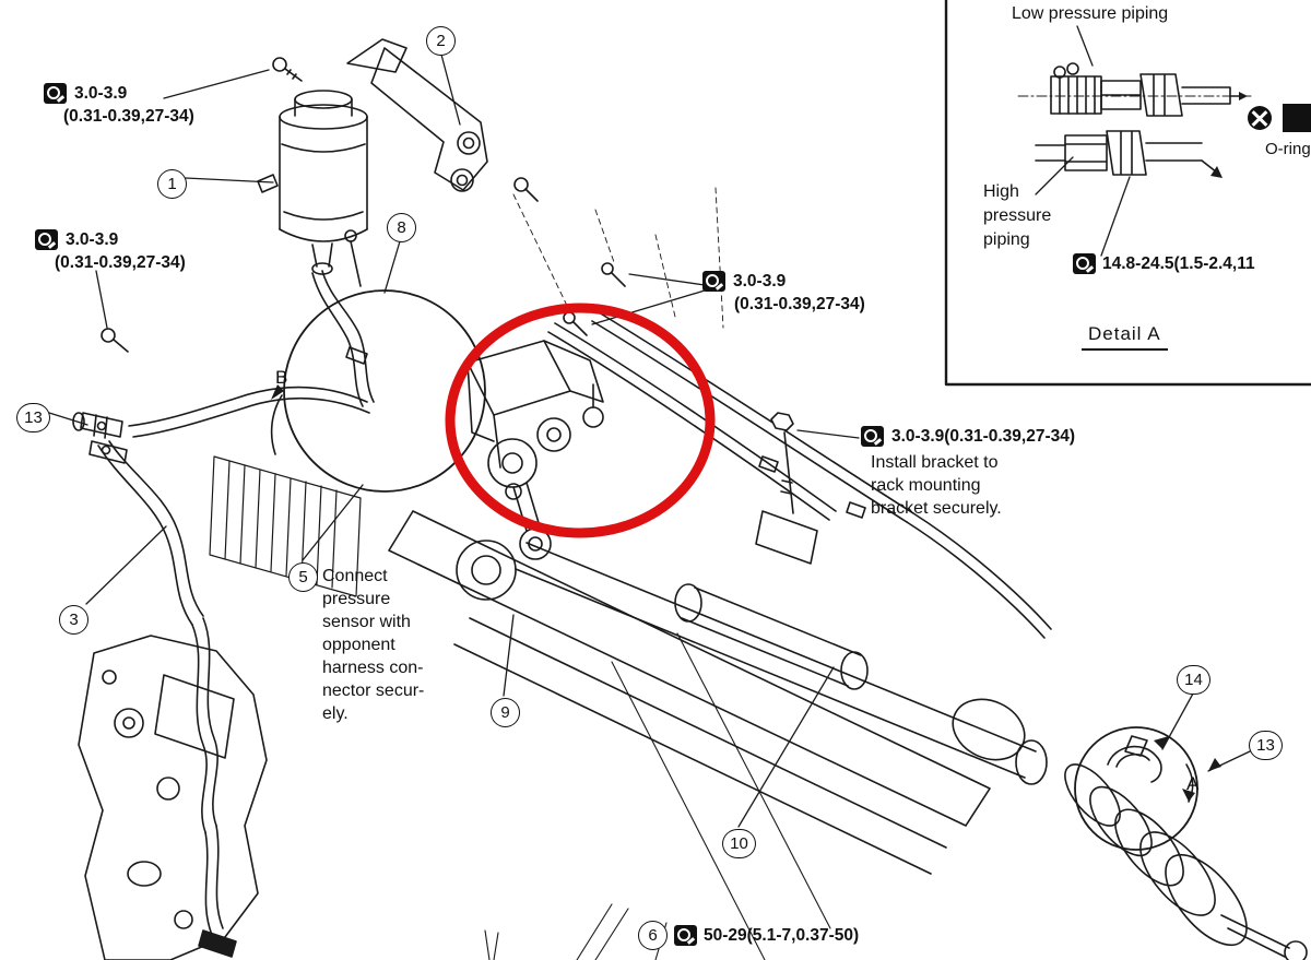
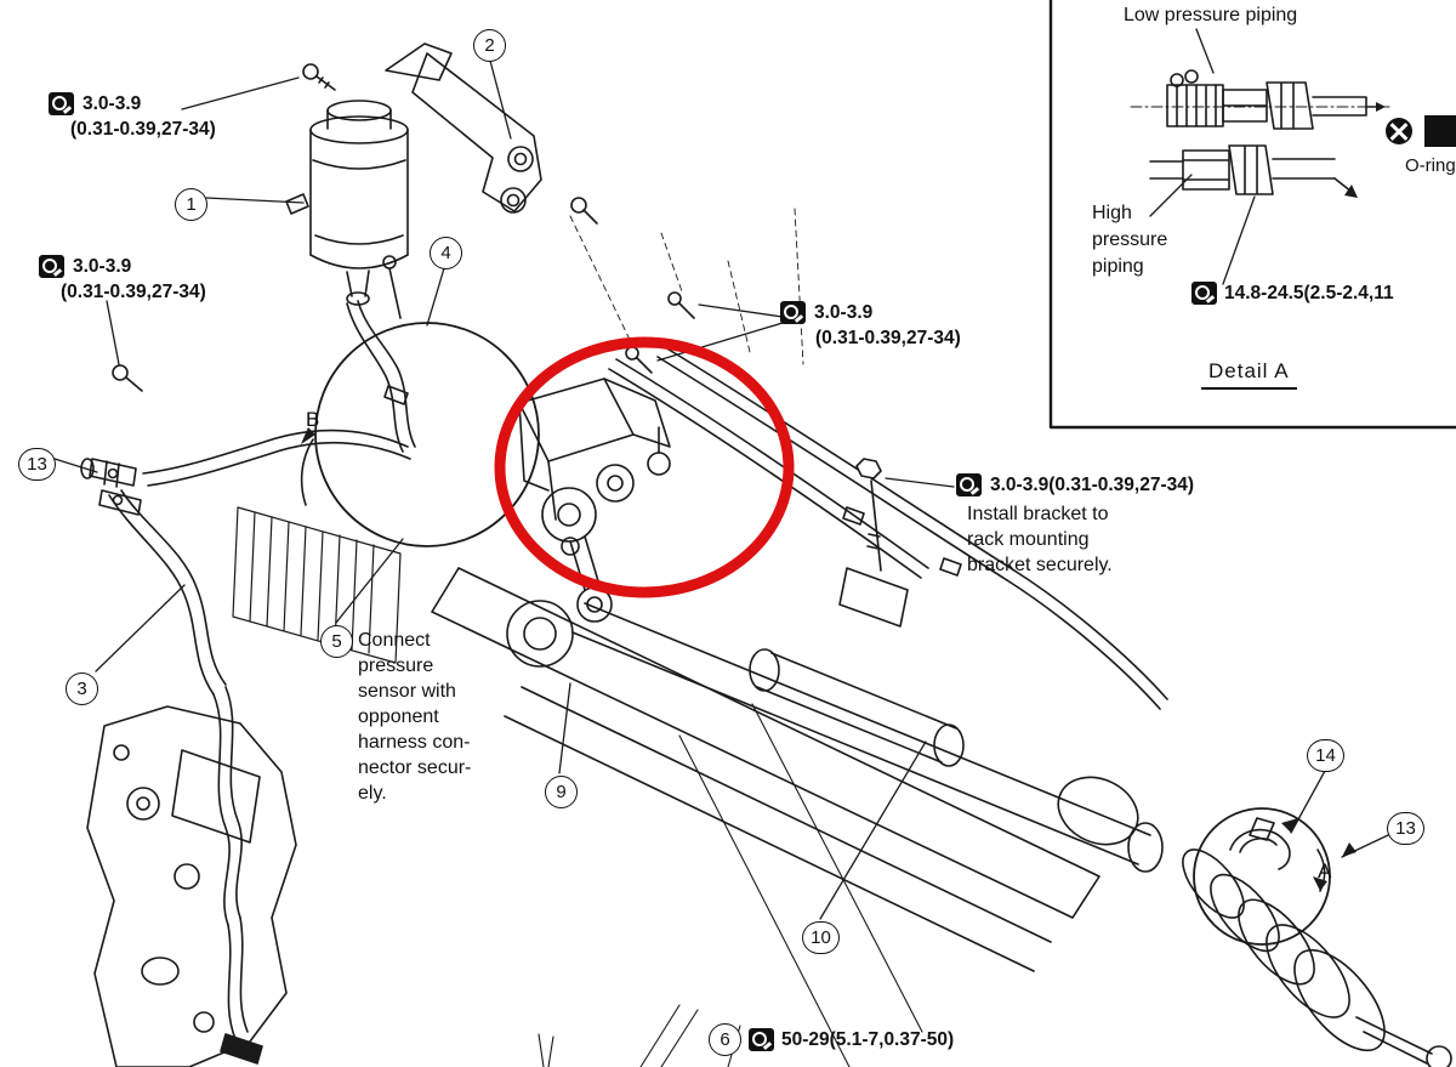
  3.0-3.9
  (0.31-0.39,27-34)
  3.0-3.9
  (0.31-0.39,27-34)
  3.0-3.9
  (0.31-0.39,27-34)
  3.0-3.9(0.31-0.39,27-34)
  Install bracket to
  rack mounting
  bracket securely.
  Connect
  pressure
  sensor with
  opponent
  harness con-
  nector secur-
  ely.
  6
  50-29(5.1-7,0.37-50)
  1
  2
  3
- 8
+ 4
  5
  9
  10
  13
  13
  14
  B
  A
  Low pressure piping
  High
  pressure
  piping
  O-ring
- 14.8-24.5(1.5-2.4,11
+ 14.8-24.5(2.5-2.4,11
  Detail A
